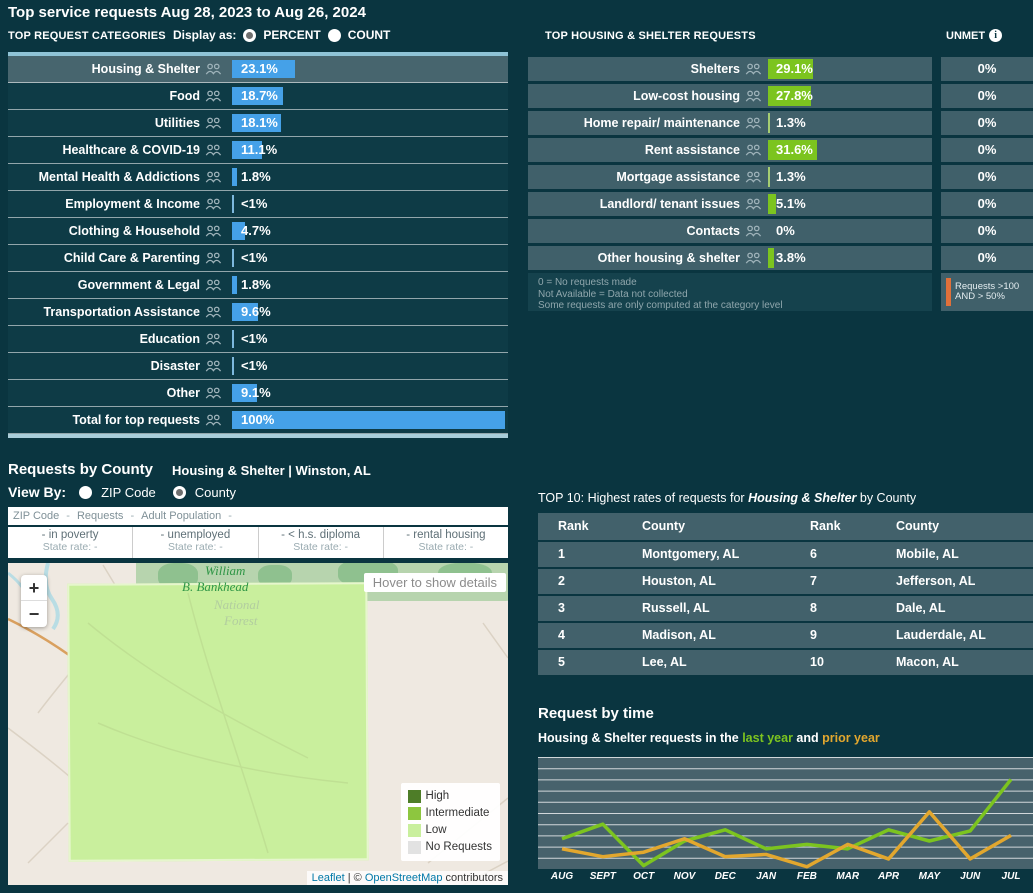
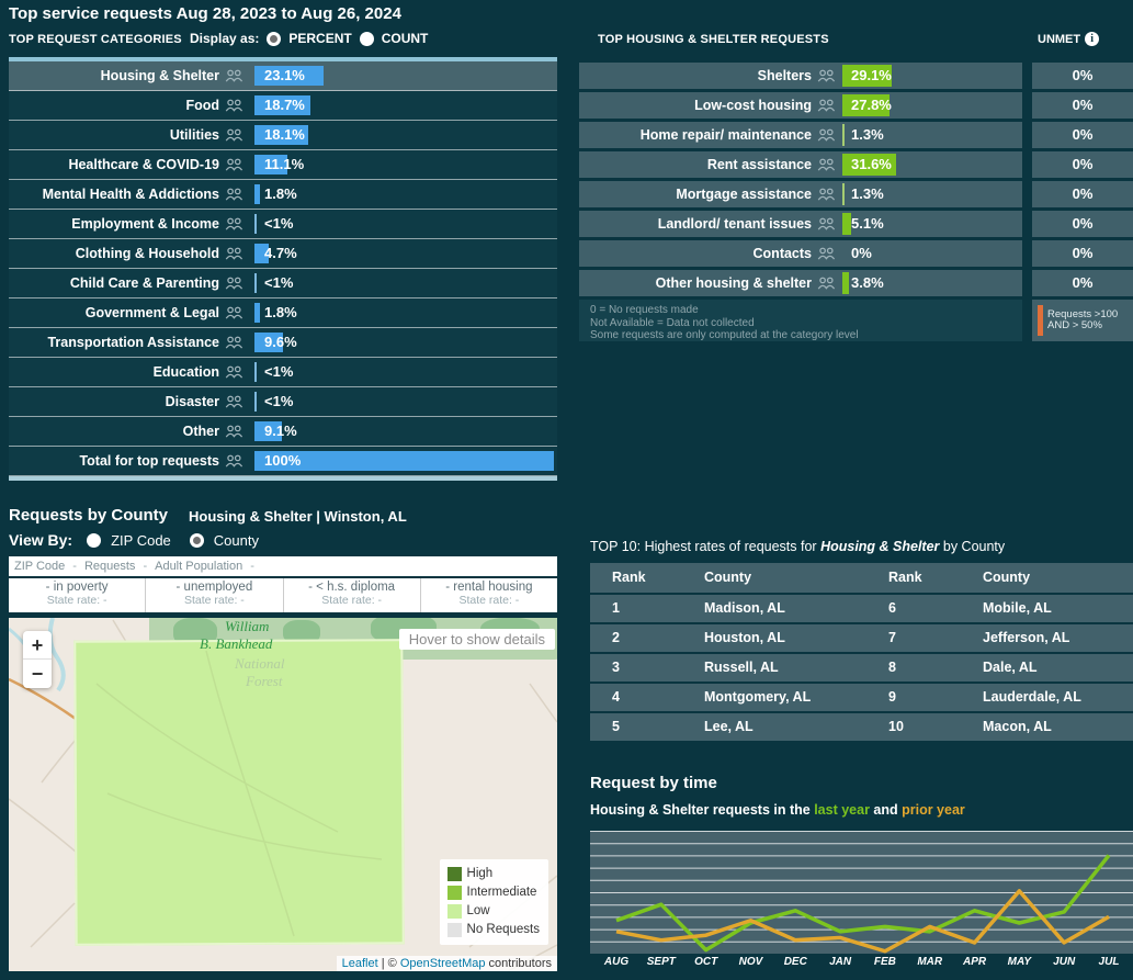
  Top service requests Aug 28, 2023 to Aug 26, 2024
  TOP REQUEST CATEGORIES
  Display as:
  PERCENT
  COUNT
  Housing & Shelter
  23.1%
  Food
  18.7%
  Utilities
  18.1%
  Healthcare & COVID-19
  11.1%
  Mental Health & Addictions
  1.8%
  Employment & Income
  <1%
  Clothing & Household
  4.7%
  Child Care & Parenting
  <1%
  Government & Legal
  1.8%
  Transportation Assistance
  9.6%
  Education
  <1%
  Disaster
  <1%
  Other
  9.1%
  Total for top requests
  100%
  TOP HOUSING & SHELTER REQUESTS
  UNMET
  i
  Shelters
  29.1%
  Low-cost housing
  27.8%
  Home repair/ maintenance
  1.3%
  Rent assistance
  31.6%
  Mortgage assistance
  1.3%
  Landlord/ tenant issues
  5.1%
  Contacts
  0%
  Other housing & shelter
  3.8%
  0 = No requests made
  Not Available = Data not collected
  Some requests are only computed at the category level
  0%
  0%
  0%
  0%
  0%
  0%
  0%
  0%
  Requests >100
  AND > 50%
  Requests by County
  Housing & Shelter | Winston, AL
  View By:
  ZIP Code
  County
  ZIP Code
  -
  Requests
  -
  Adult Population
  -
  - in poverty
  State rate: -
  - unemployed
  State rate: -
  - < h.s. diploma
  State rate: -
  - rental housing
  State rate: -
  William
  B. Bankhead
  National
  Forest
  +
  −
  Hover to show details
  High
  Intermediate
  Low
  No Requests
  Leaflet | © OpenStreetMap contributors
  TOP 10: Highest rates of requests for Housing & Shelter by County
  Rank
  County
  Rank
  County
  1
- Montgomery, AL
+ Madison, AL
  6
  Mobile, AL
  2
  Houston, AL
  7
  Jefferson, AL
  3
  Russell, AL
  8
  Dale, AL
  4
- Madison, AL
+ Montgomery, AL
  9
  Lauderdale, AL
  5
  Lee, AL
  10
  Macon, AL
  Request by time
  Housing & Shelter requests in the last year and prior year
  AUG
  SEPT
  OCT
  NOV
  DEC
  JAN
  FEB
  MAR
  APR
  MAY
  JUN
  JUL
